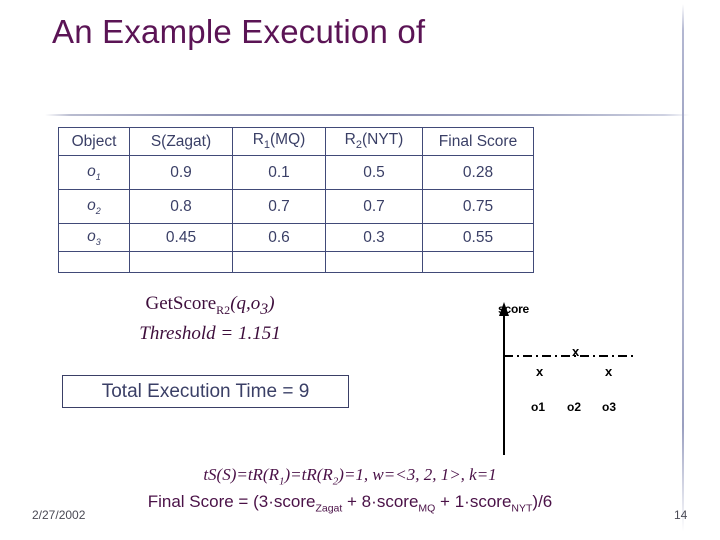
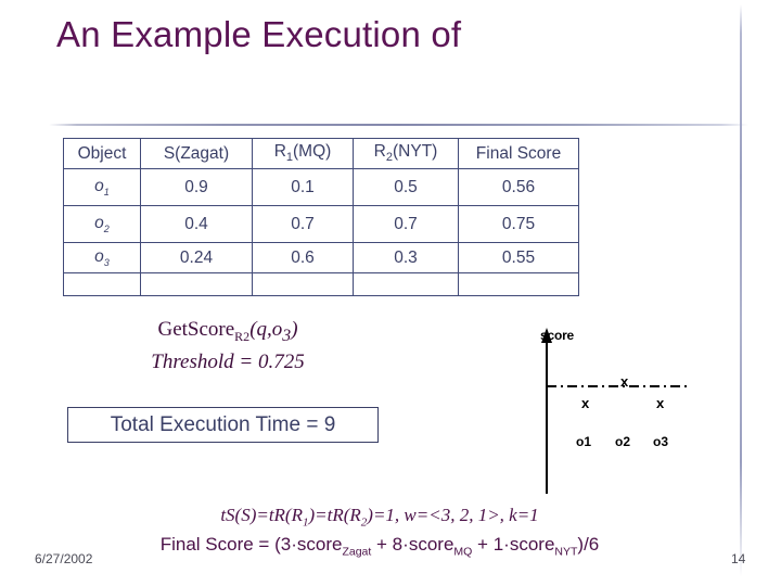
  An Example Execution of
  Object	S(Zagat)	R1(MQ)	R2(NYT)	Final Score
- o1	0.9	0.1	0.5	0.28
+ o1	0.9	0.1	0.5	0.56
- o2	0.8	0.7	0.7	0.75
+ o2	0.4	0.7	0.7	0.75
- o3	0.45	0.6	0.3	0.55
+ o3	0.24	0.6	0.3	0.55
  GetScoreR2(q,o3)
- Threshold = 1.151
+ Threshold = 0.725
  Total Execution Time = 9
  score
  x
  x
  x
  o1
  o2
  o3
  tS(S)=tR(R1)=tR(R2)=1, w=<3, 2, 1>, k=1
  Final Score = (3·scoreZagat + 8·scoreMQ + 1·scoreNYT)/6
- 2/27/2002
+ 6/27/2002
  14
